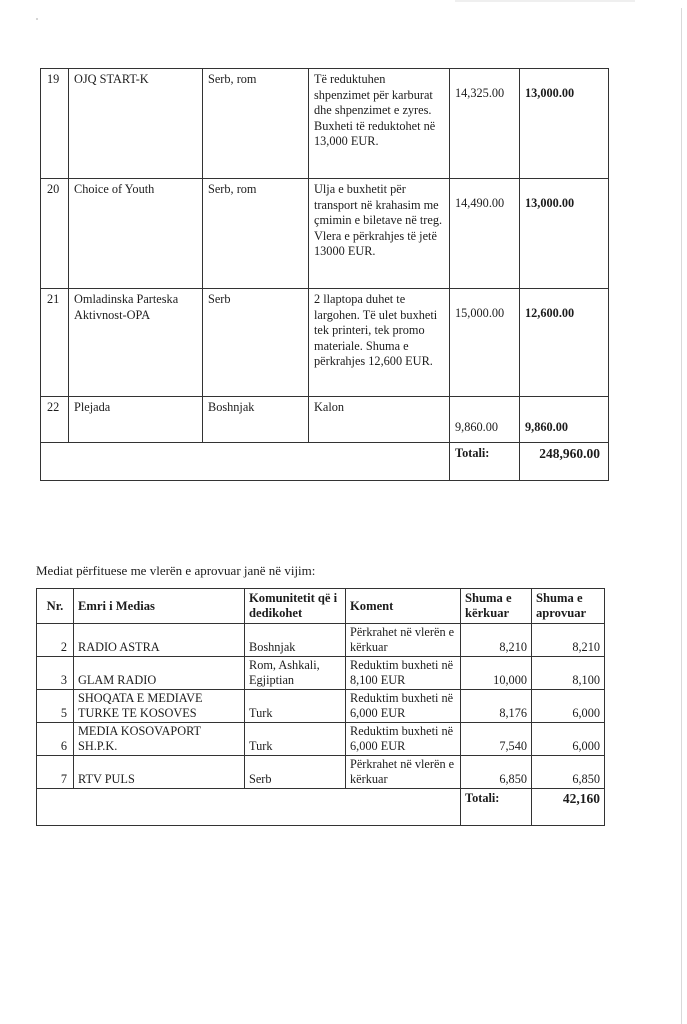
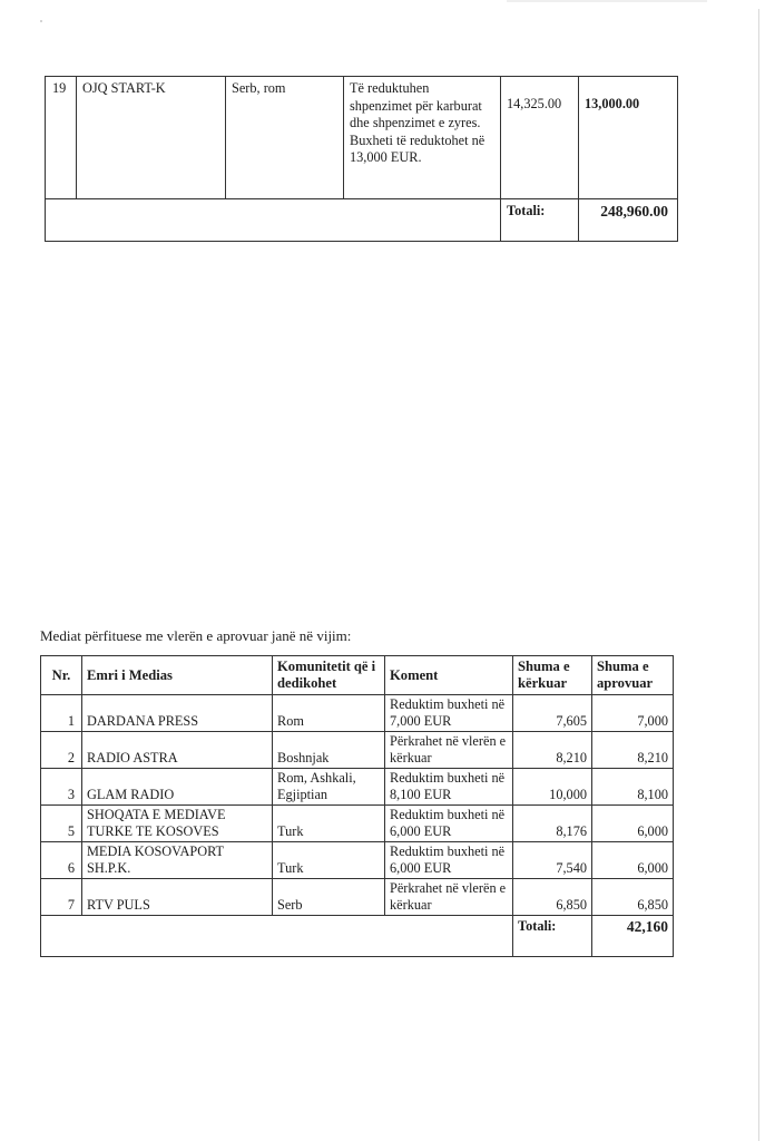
  19	OJQ START-K	Serb, rom	Të reduktuhen shpenzimet për karburat dhe shpenzimet e zyres. Buxheti të reduktohet në 13,000 EUR.	14,325.00	13,000.00
- 20	Choice of Youth	Serb, rom	Ulja e buxhetit për transport në krahasim me çmimin e biletave në treg. Vlera e përkrahjes të jetë 13000 EUR.	14,490.00	13,000.00
- 21	Omladinska Parteska Aktivnost-OPA	Serb	2 llaptopa duhet te largohen. Të ulet buxheti tek printeri, tek promo materiale. Shuma e përkrahjes 12,600 EUR.	15,000.00	12,600.00
- 22	Plejada	Boshnjak	Kalon	9,860.00	9,860.00
  	Totali:	248,960.00
  Mediat përfituese me vlerën e aprovuar janë në vijim:
  Nr.	Emri i Medias	Komunitetit që i dedikohet	Koment	Shuma e kërkuar	Shuma e aprovuar
+ 1	DARDANA PRESS	Rom	Reduktim buxheti në 7,000 EUR	7,605	7,000
  2	RADIO ASTRA	Boshnjak	Përkrahet në vlerën e kërkuar	8,210	8,210
  3	GLAM RADIO	Rom, Ashkali, Egjiptian	Reduktim buxheti në 8,100 EUR	10,000	8,100
  5	SHOQATA E MEDIAVE TURKE TE KOSOVES	Turk	Reduktim buxheti në 6,000 EUR	8,176	6,000
  6	MEDIA KOSOVAPORT SH.P.K.	Turk	Reduktim buxheti në 6,000 EUR	7,540	6,000
  7	RTV PULS	Serb	Përkrahet në vlerën e kërkuar	6,850	6,850
  	Totali:	42,160
